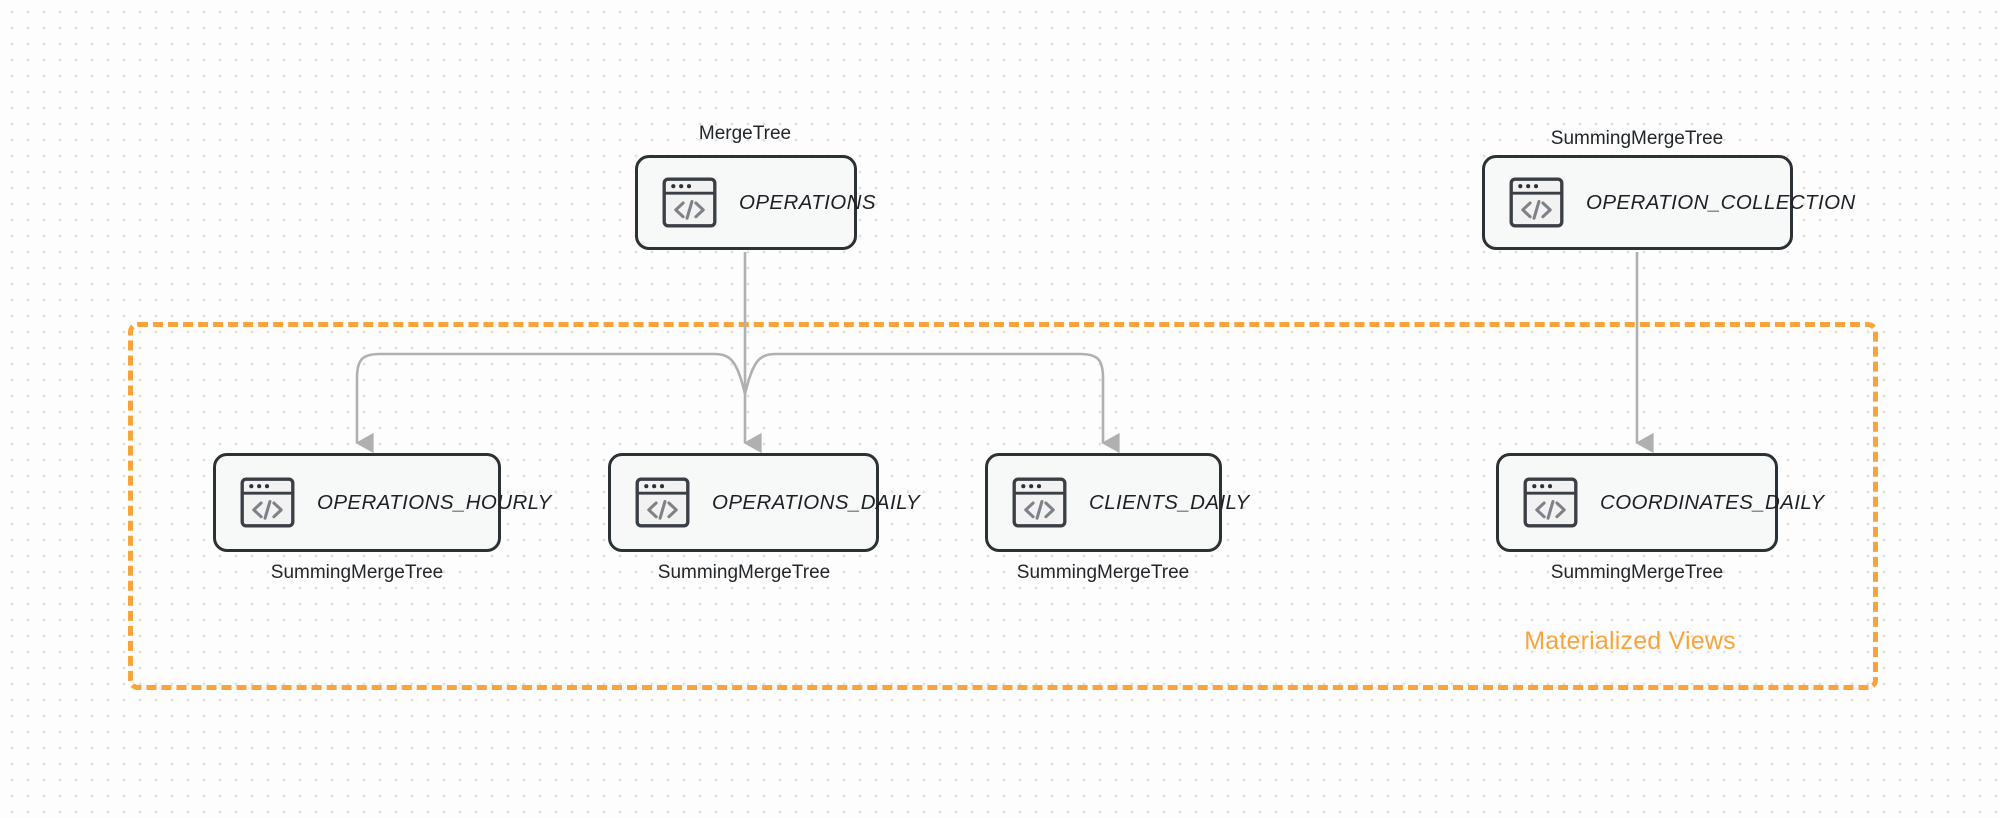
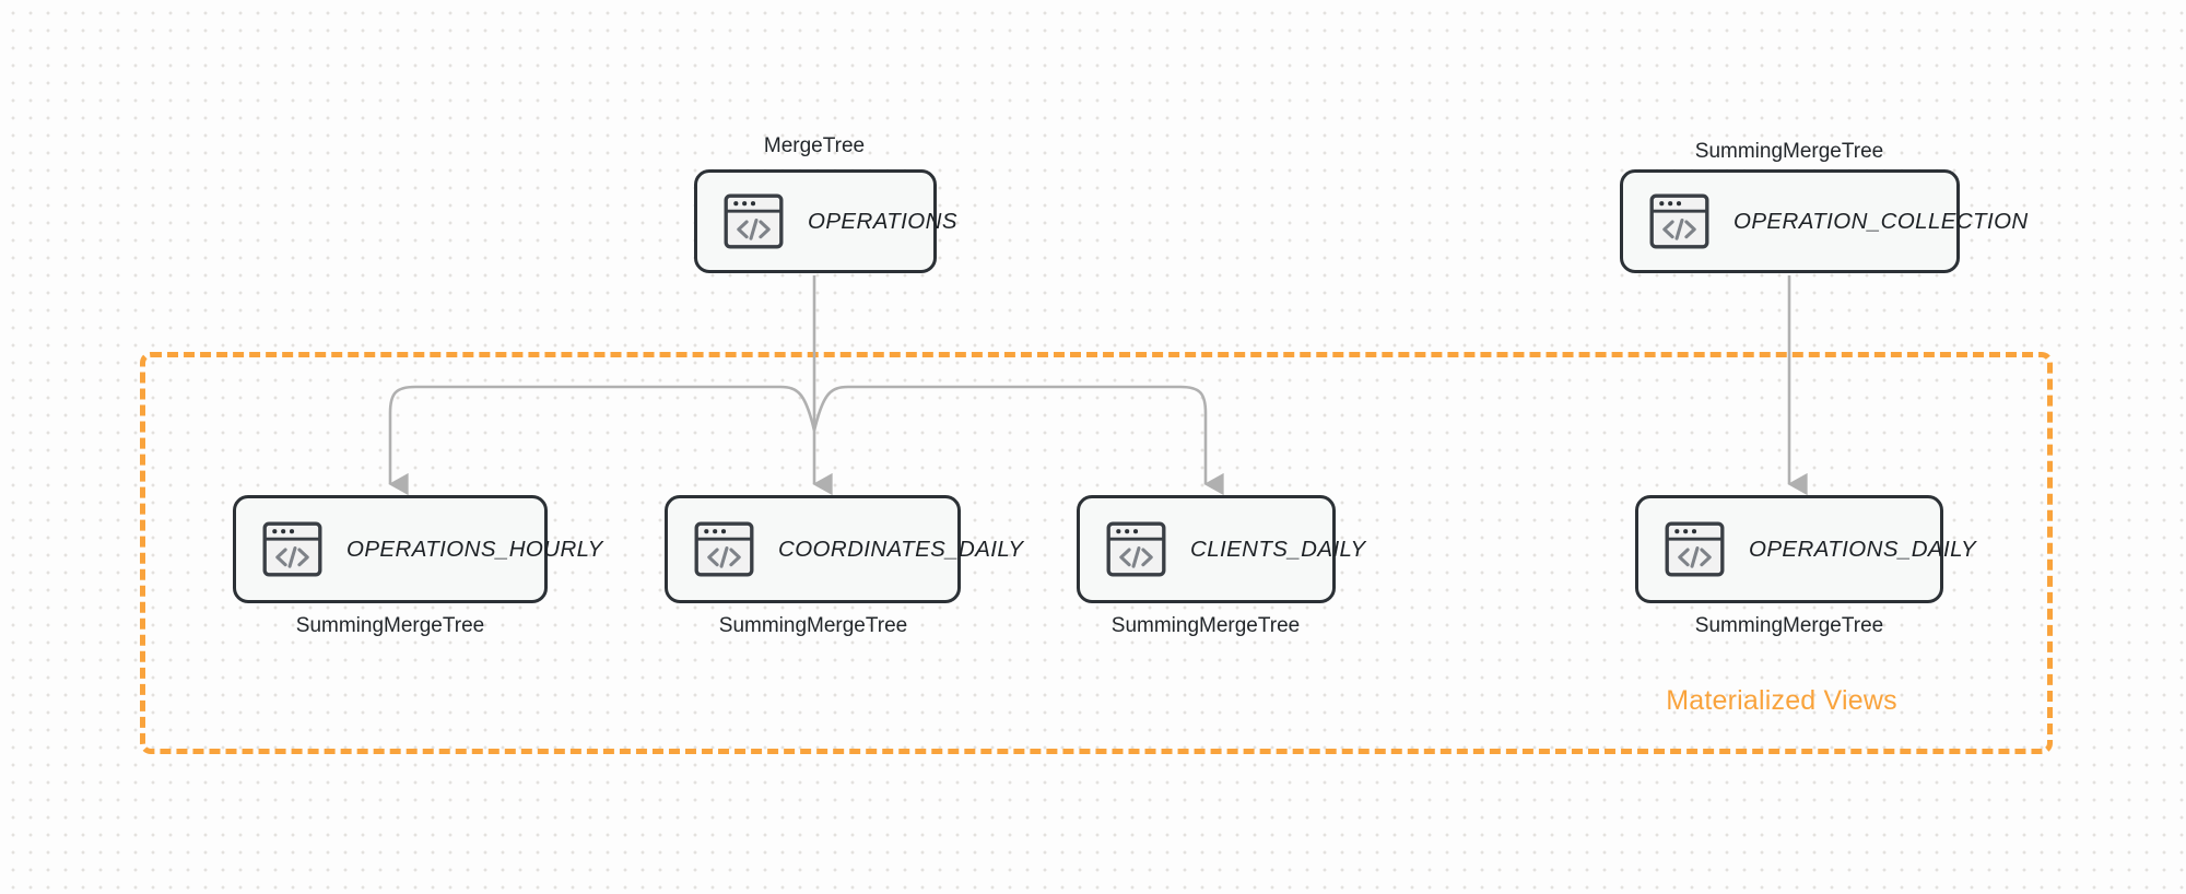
  Materialized Views
  MergeTree
  SummingMergeTree
  SummingMergeTree
  SummingMergeTree
  SummingMergeTree
  SummingMergeTree
  OPERATIONS
  OPERATION_COLLECTION
  OPERATIONS_HOURLY
- OPERATIONS_DAILY
+ COORDINATES_DAILY
  CLIENTS_DAILY
- COORDINATES_DAILY
+ OPERATIONS_DAILY
